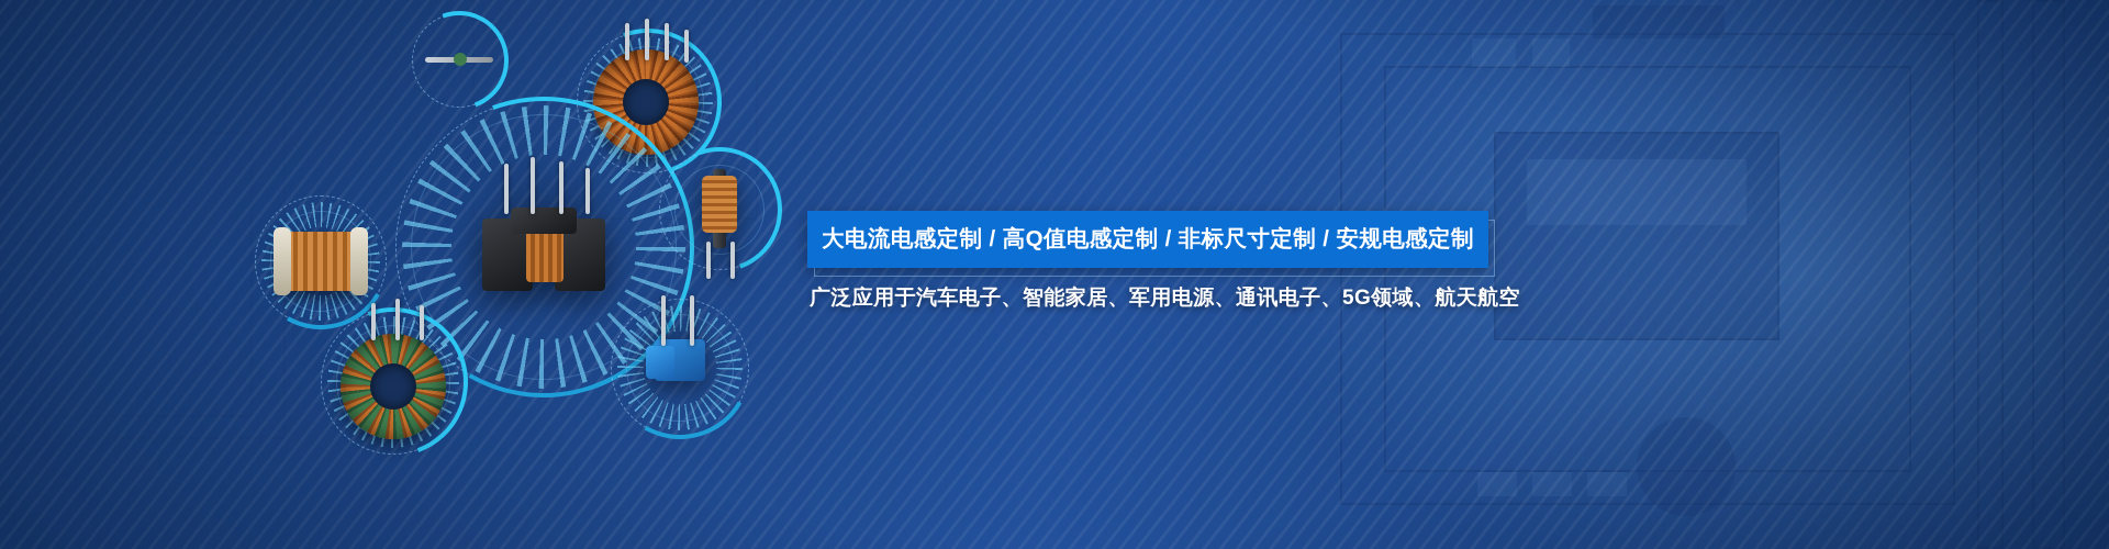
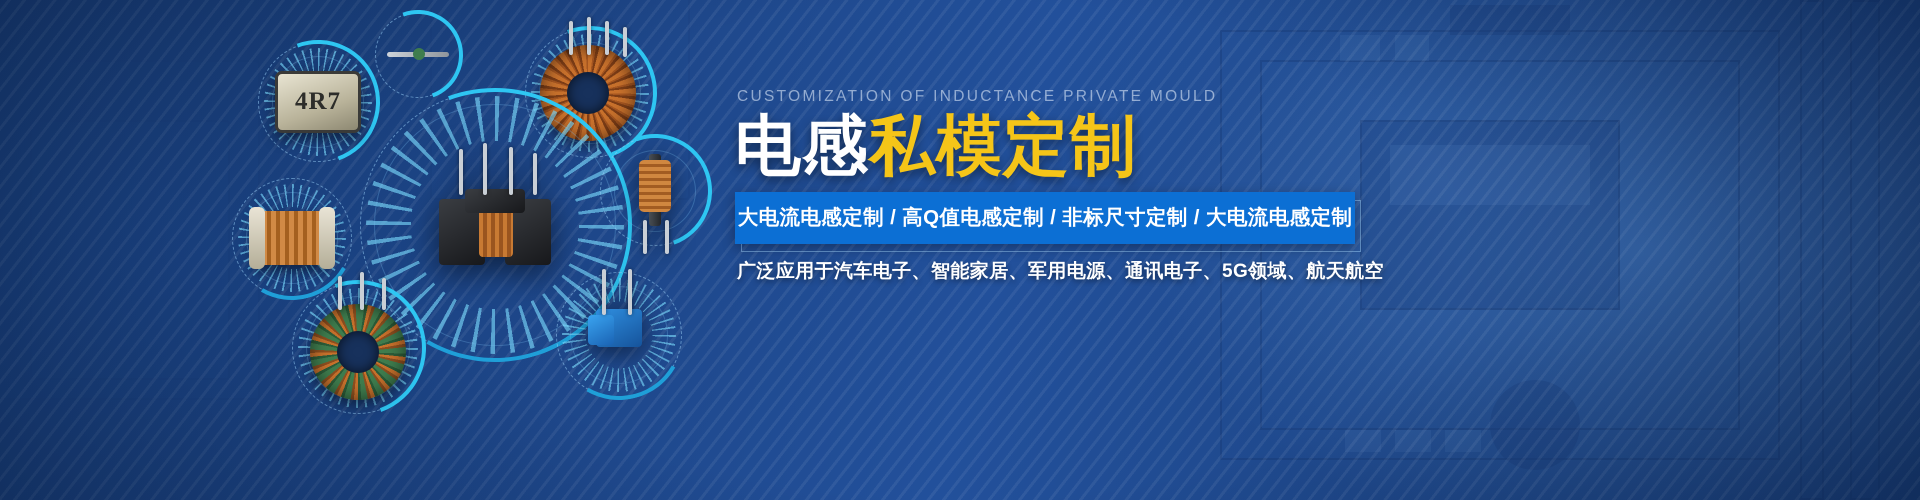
+ 4R7
+ CUSTOMIZATION OF INDUCTANCE PRIVATE MOULD
+ 电感私模定制
- 大电流电感定制 / 高Q值电感定制 / 非标尺寸定制 / 安规电感定制
+ 大电流电感定制 / 高Q值电感定制 / 非标尺寸定制 / 大电流电感定制
  广泛应用于汽车电子、智能家居、军用电源、通讯电子、5G领域、航天航空
